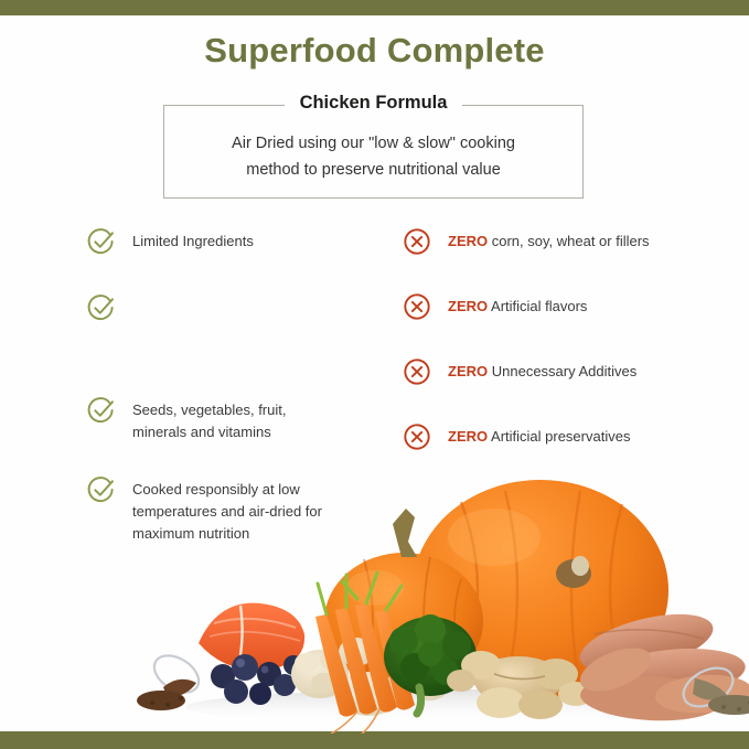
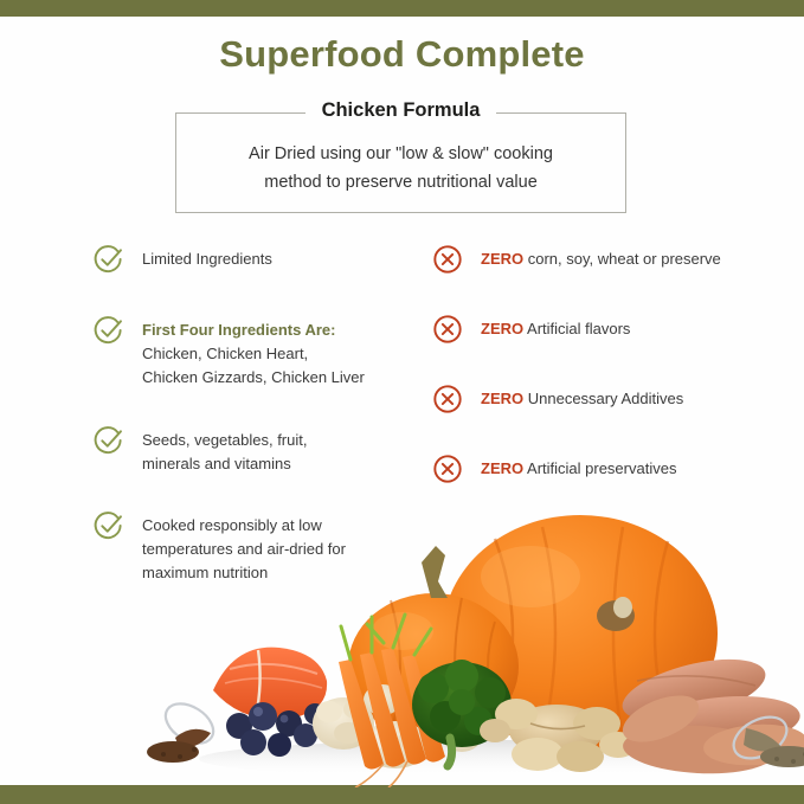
  Superfood Complete
  Chicken Formula
  Air Dried using our "low & slow" cooking
  method to preserve nutritional value
  Limited Ingredients
+ First Four Ingredients Are:
+ Chicken, Chicken Heart,
+ Chicken Gizzards, Chicken Liver
  Seeds, vegetables, fruit,
  minerals and vitamins
  Cooked responsibly at low
  temperatures and air-dried for
  maximum nutrition
- ZERO corn, soy, wheat or fillers
+ ZERO corn, soy, wheat or preserve
  ZERO Artificial flavors
  ZERO Unnecessary Additives
  ZERO Artificial preservatives
